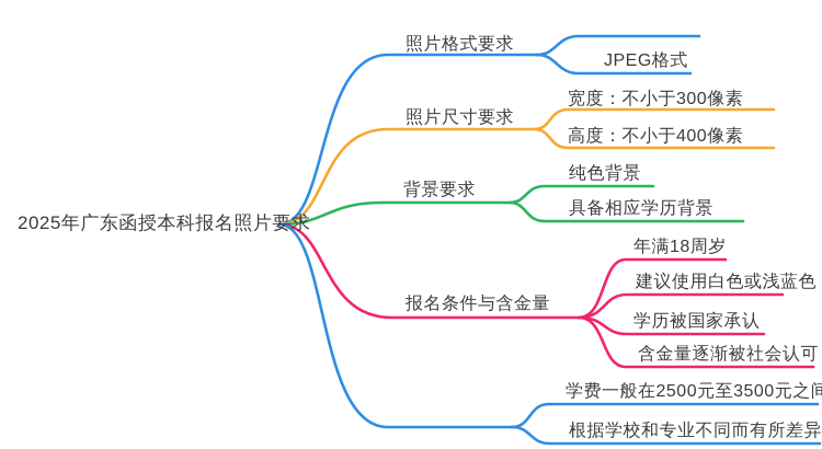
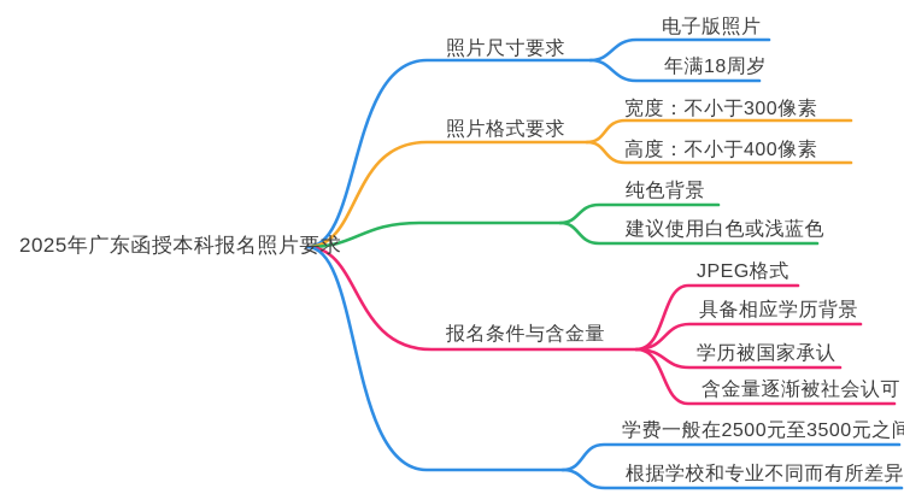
  2025年广东函授本科报名照片要求
- 照片格式要求
+ 照片尺寸要求
+ 电子版照片
- JPEG格式
+ 年满18周岁
- 照片尺寸要求
+ 照片格式要求
  宽度：不小于300像素
  高度：不小于400像素
- 背景要求
  纯色背景
- 具备相应学历背景
+ 建议使用白色或浅蓝色
  报名条件与含金量
- 年满18周岁
+ JPEG格式
- 建议使用白色或浅蓝色
+ 具备相应学历背景
  学历被国家承认
  含金量逐渐被社会认可
  学费一般在2500元至3500元之间
  根据学校和专业不同而有所差异
